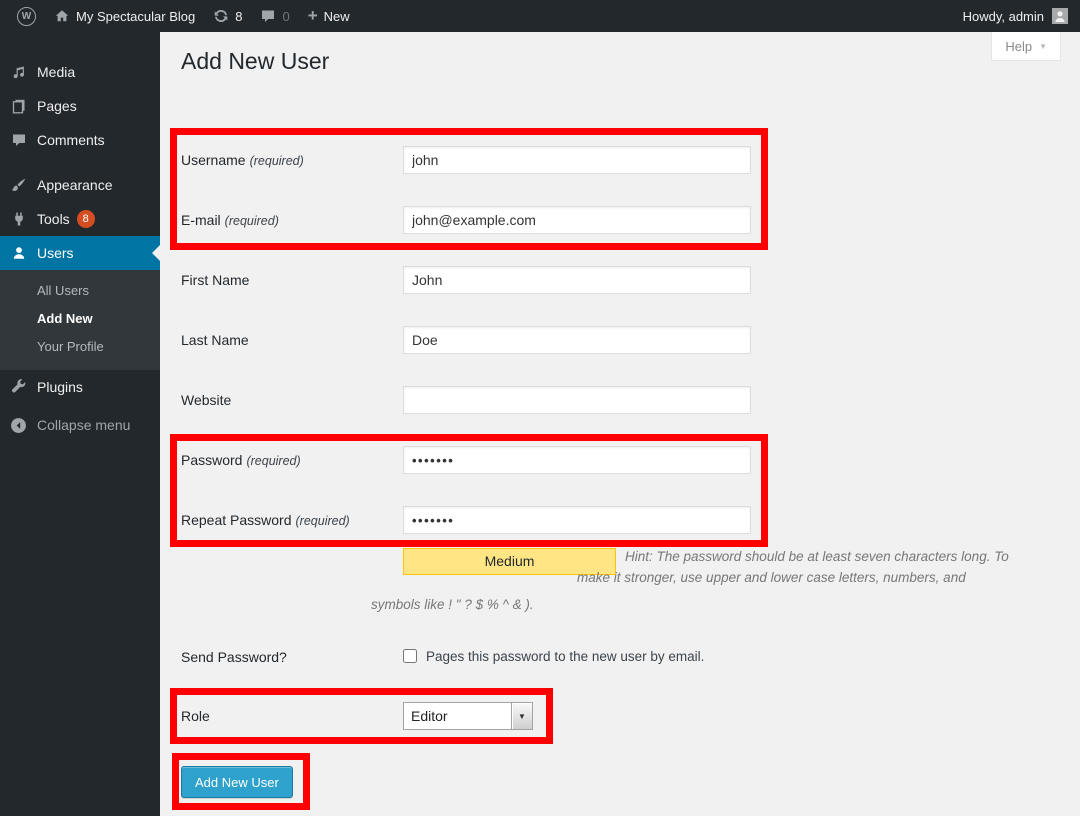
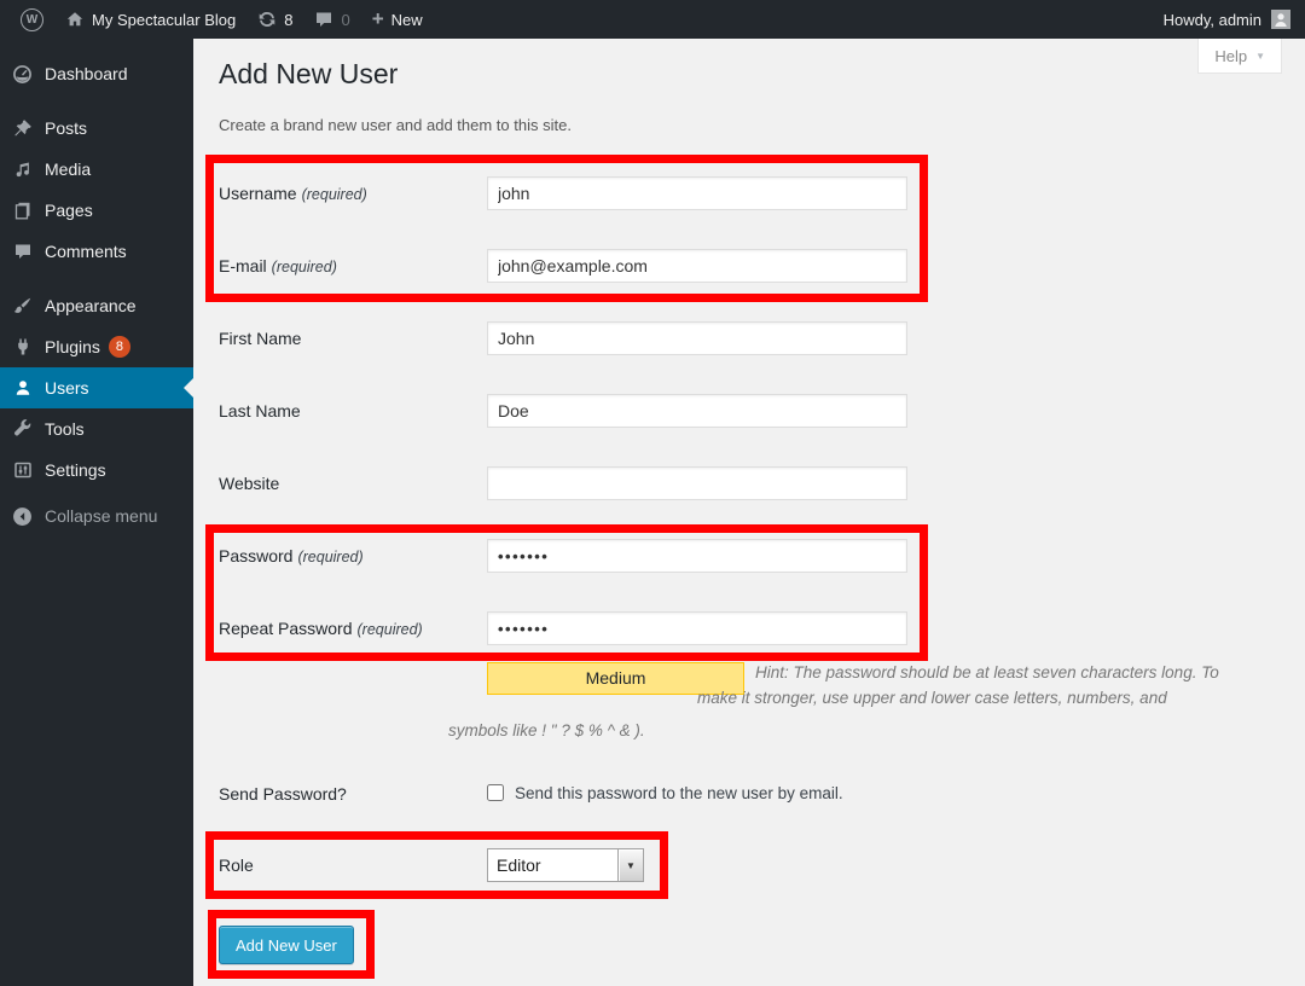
  W
  My Spectacular Blog
  8
  0
  +
  New
  Howdy, admin
+ Dashboard
+ Posts
  Media
  Pages
  Comments
  Appearance
- Tools
+ Plugins
  8
  Users
- All Users
- Add New
- Your Profile
- Plugins
+ Tools
+ Settings
  Collapse menu
  Help
  ▼
  Add New User
+ Create a brand new user and add them to this site.
  Username (required)
  john
  E-mail (required)
  john@example.com
  First Name
  John
  Last Name
  Doe
  Website
  Password (required)
  •••••••
  Repeat Password (required)
  •••••••
  Medium
  Hint: The password should be at least seven characters long. To
  make it stronger, use upper and lower case letters, numbers, and
  symbols like ! " ? $ % ^ & ).
  Send Password?
- Pages this password to the new user by email.
+ Send this password to the new user by email.
  Role
  Editor
  ▼
  Add New User
